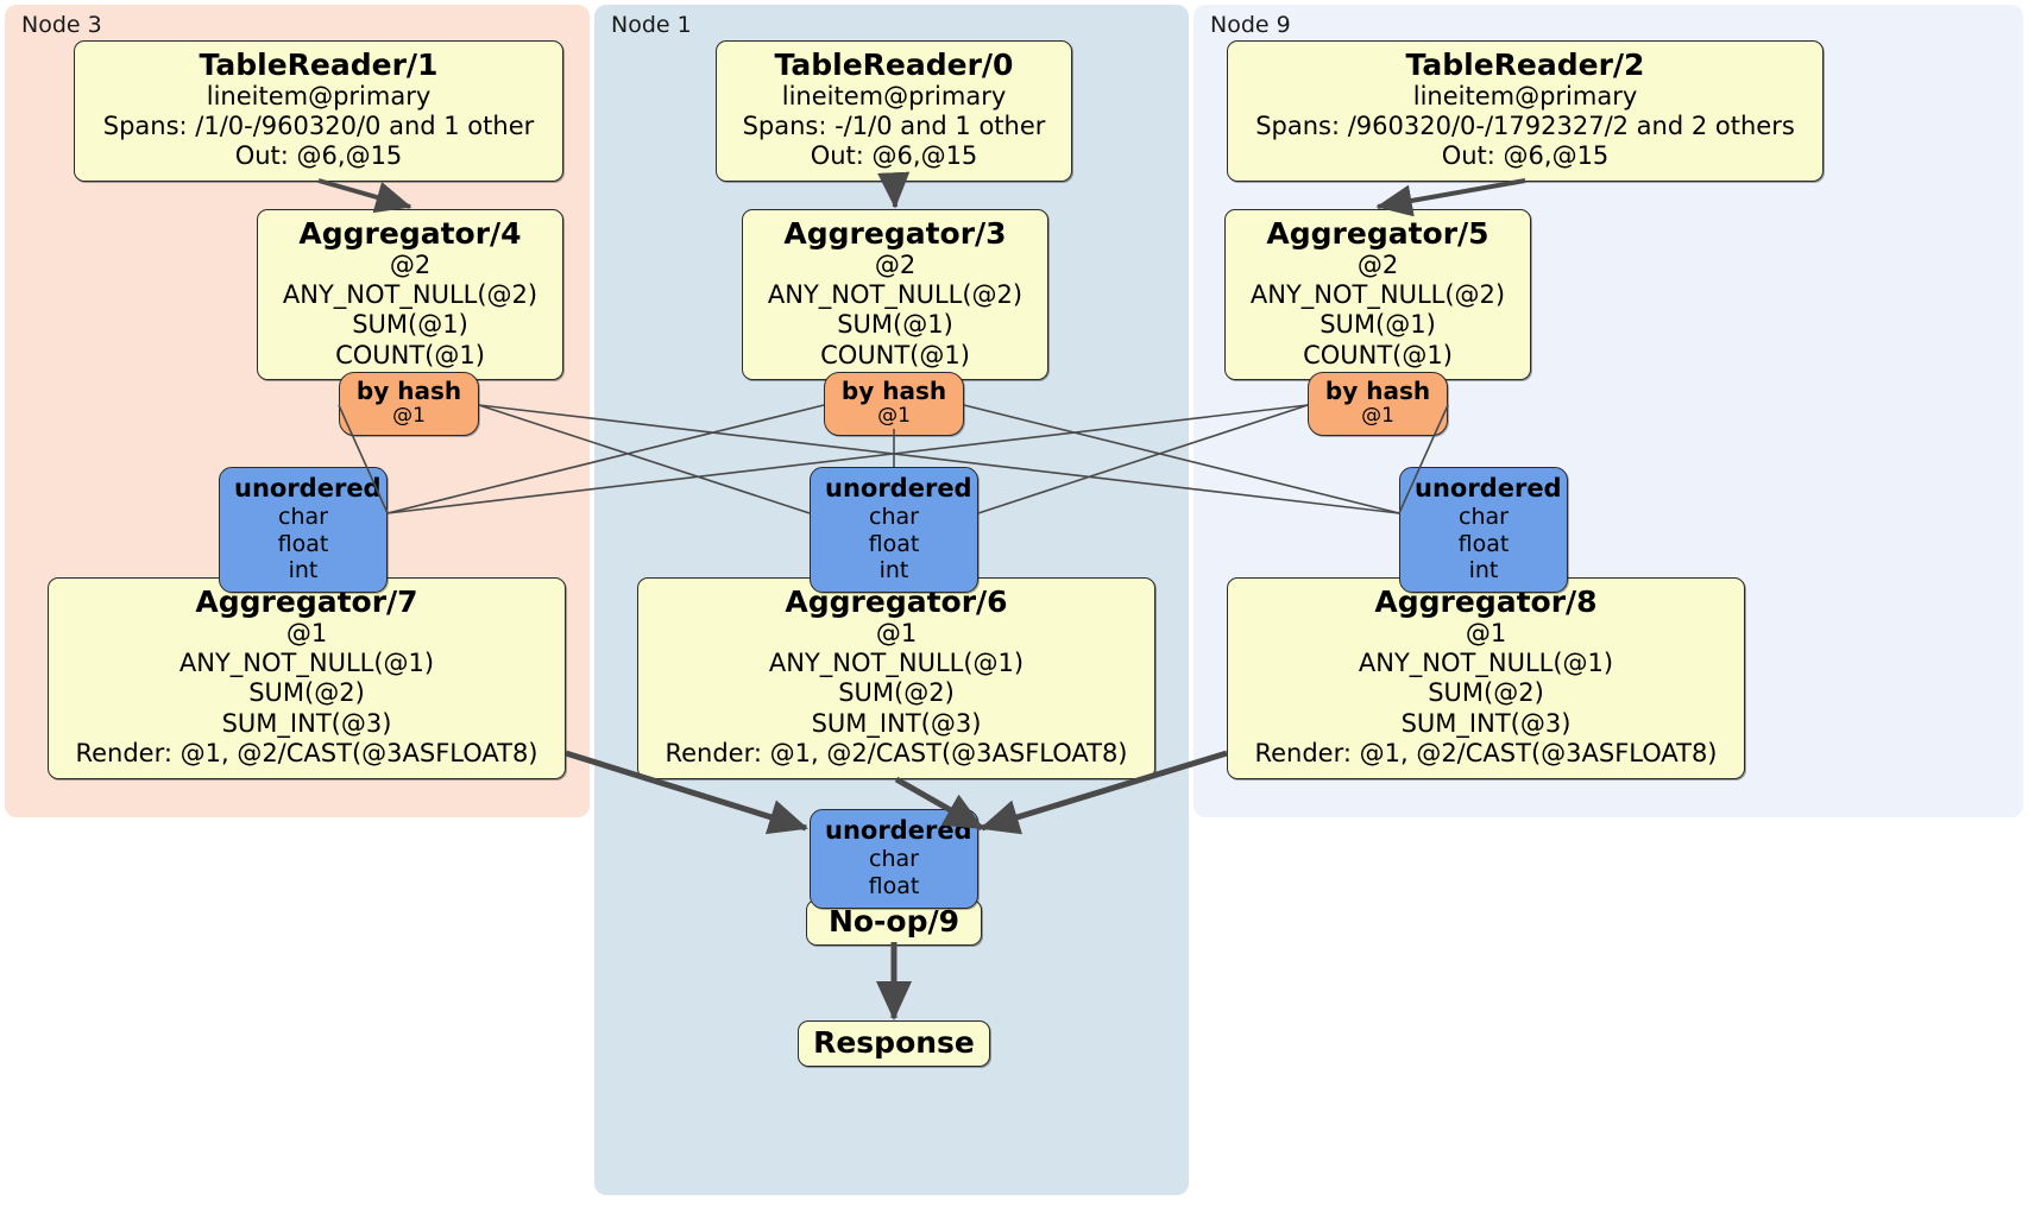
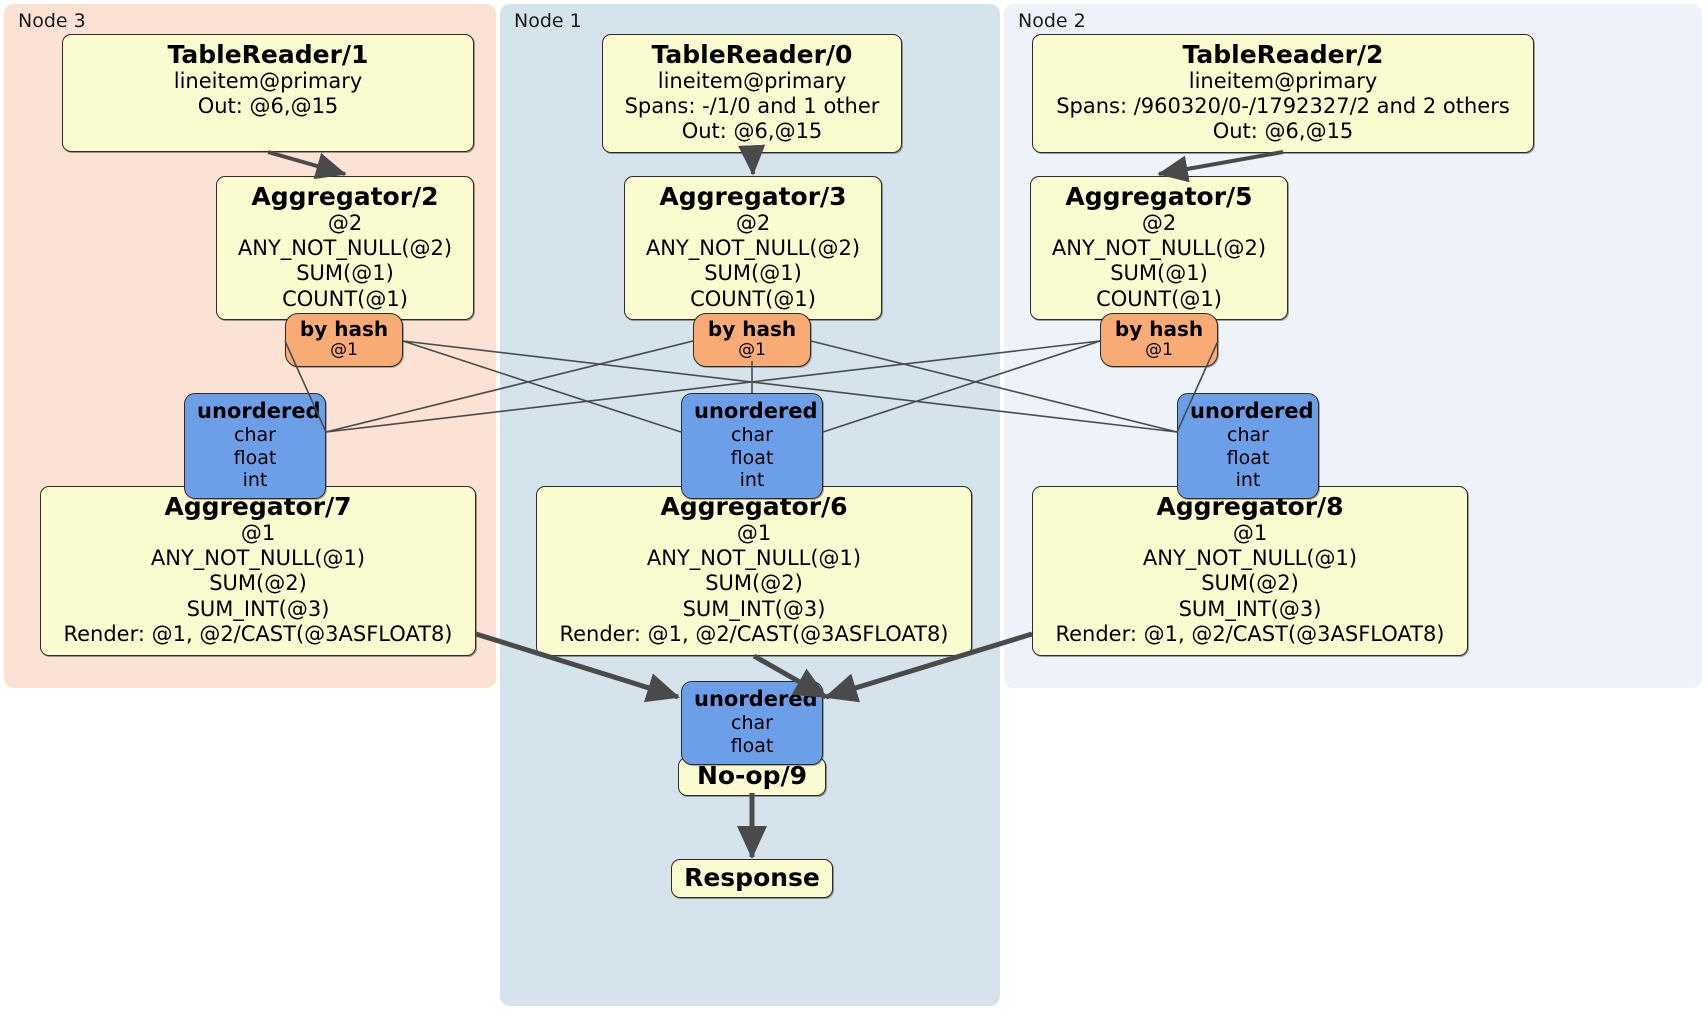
  Node 3
  Node 1
- Node 9
+ Node 2
  TableReader/1
  lineitem@primary
- Spans: /1/0-/960320/0 and 1 other
  Out: @6,@15
  TableReader/0
  lineitem@primary
  Spans: -/1/0 and 1 other
  Out: @6,@15
  TableReader/2
  lineitem@primary
  Spans: /960320/0-/1792327/2 and 2 others
  Out: @6,@15
- Aggregator/4
+ Aggregator/2
  @2
  ANY_NOT_NULL(@2)
  SUM(@1)
  COUNT(@1)
  Aggregator/3
  @2
  ANY_NOT_NULL(@2)
  SUM(@1)
  COUNT(@1)
  Aggregator/5
  @2
  ANY_NOT_NULL(@2)
  SUM(@1)
  COUNT(@1)
  Aggregator/7
  @1
  ANY_NOT_NULL(@1)
  SUM(@2)
  SUM_INT(@3)
  Render: @1, @2/CAST(@3ASFLOAT8)
  Aggregator/6
  @1
  ANY_NOT_NULL(@1)
  SUM(@2)
  SUM_INT(@3)
  Render: @1, @2/CAST(@3ASFLOAT8)
  Aggregator/8
  @1
  ANY_NOT_NULL(@1)
  SUM(@2)
  SUM_INT(@3)
  Render: @1, @2/CAST(@3ASFLOAT8)
  No-op/9
  Response
  by hash
  @1
  by hash
  @1
  by hash
  @1
  unordere
  char
  float
  int
  unordere
  char
  float
  int
  unordere
  char
  float
  int
  unordere
  char
  float
